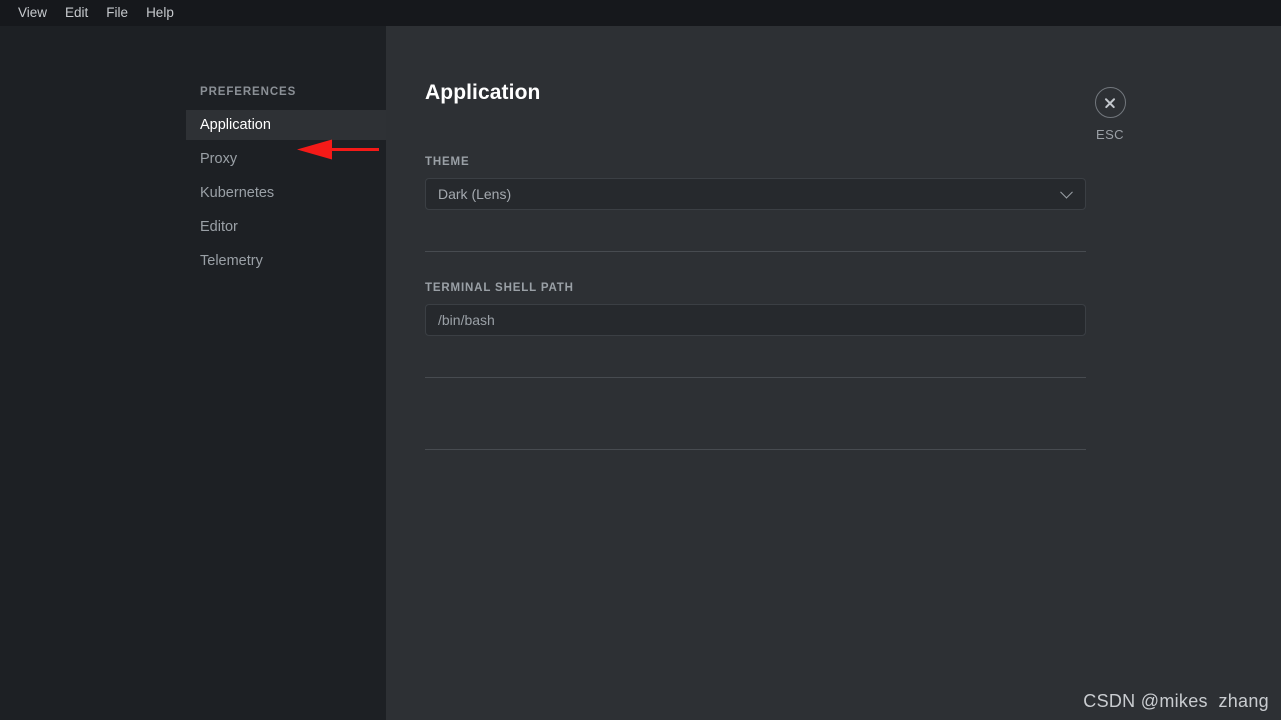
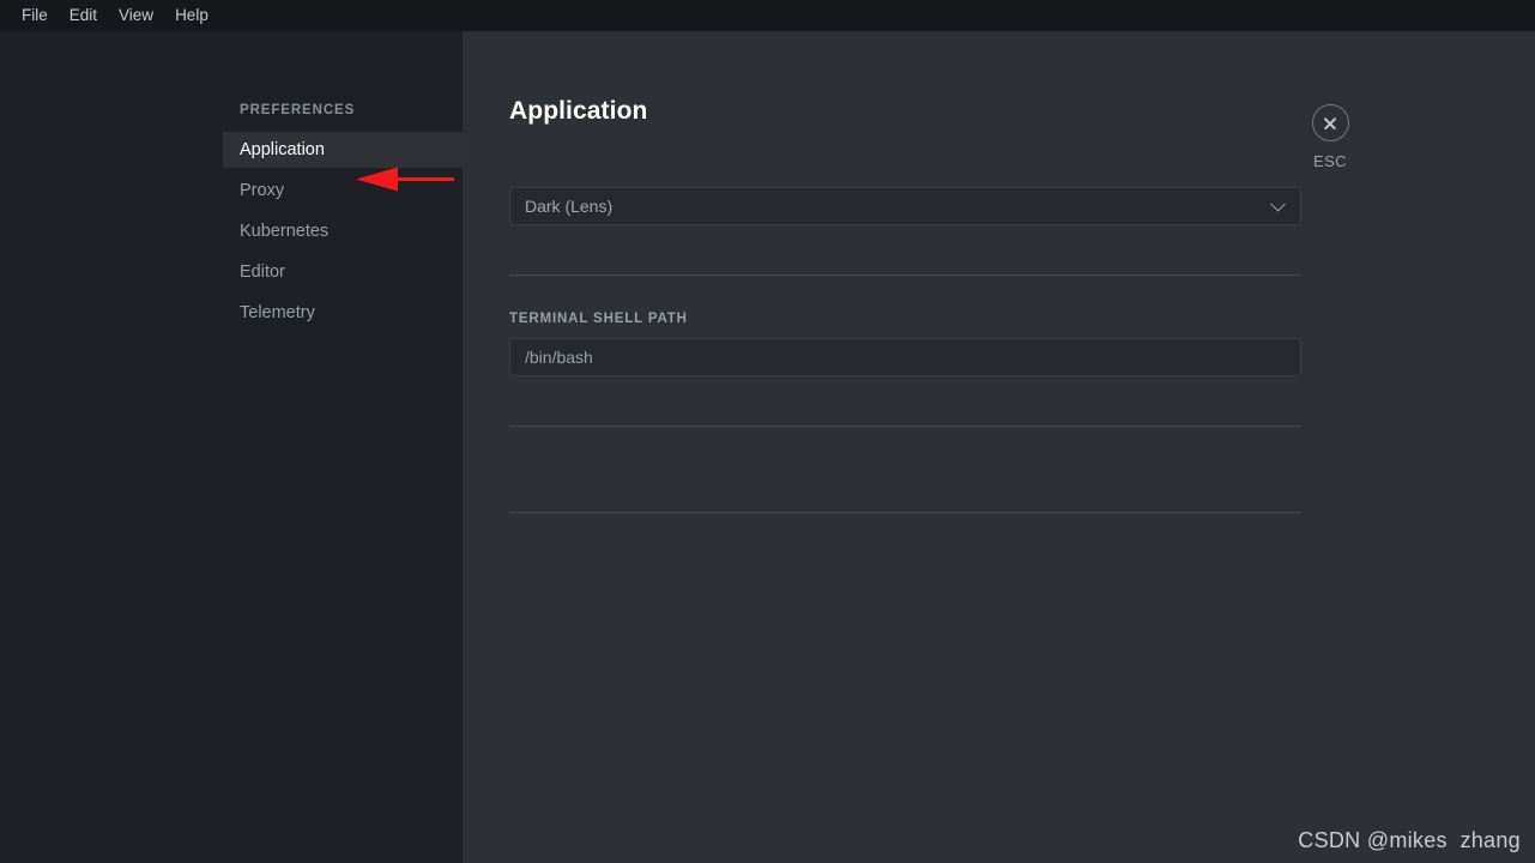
- View
+ File
  Edit
- File
+ View
  Help
  PREFERENCES
  Application
  Proxy
  Kubernetes
  Editor
  Telemetry
  Application
  ESC
- THEME
  Dark (Lens)
  TERMINAL SHELL PATH
  /bin/bash
  CSDN @mikes zhang
